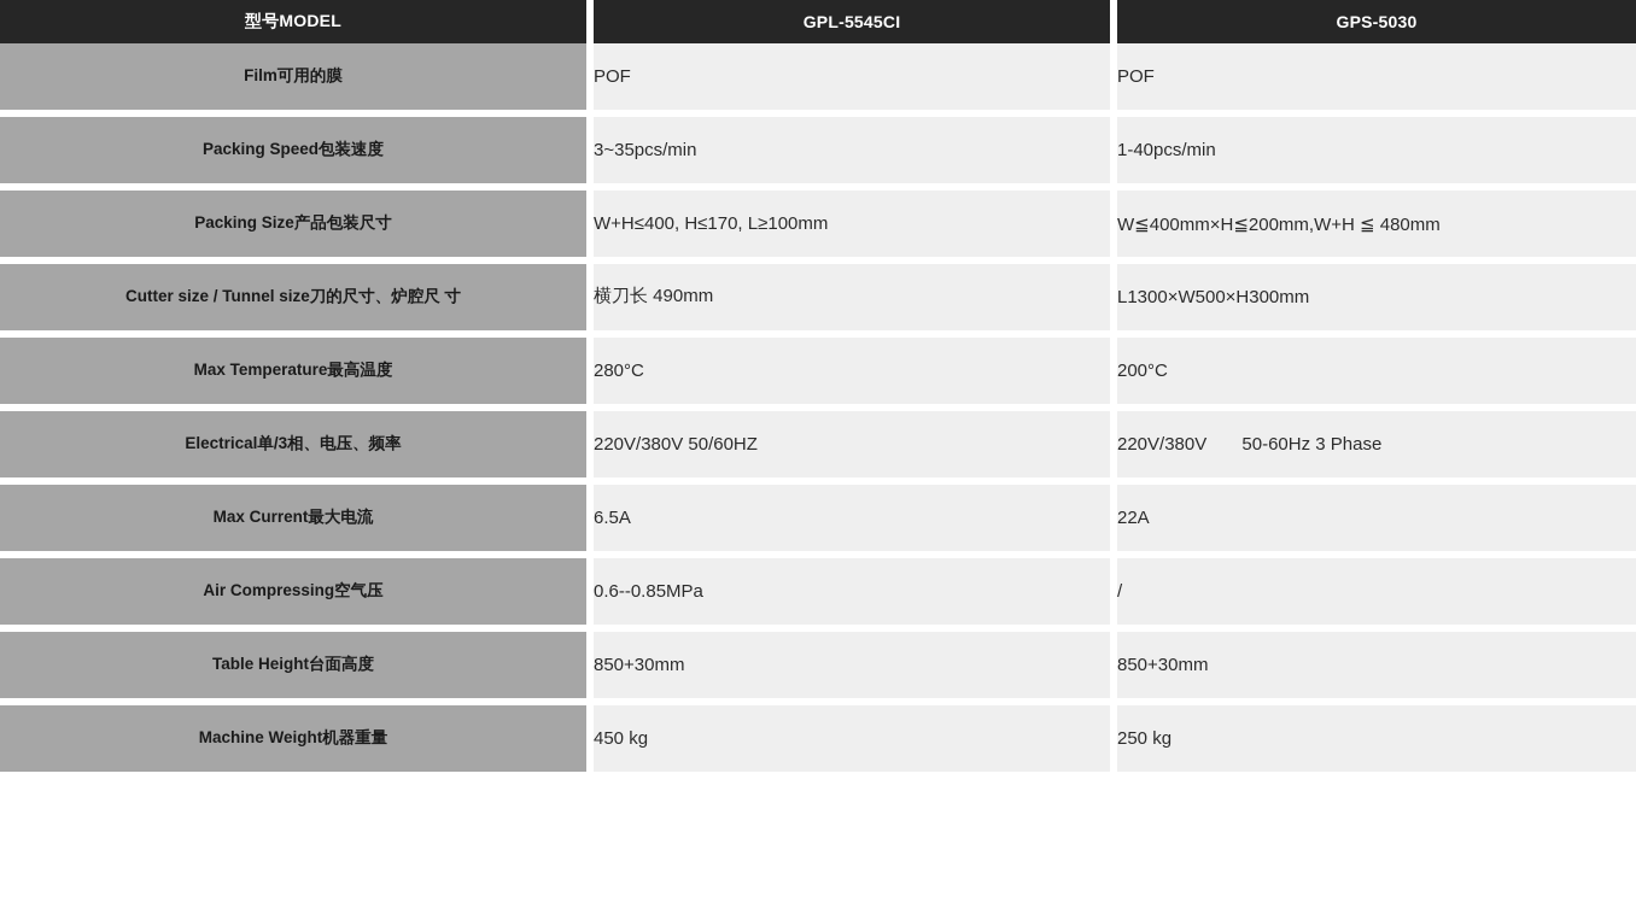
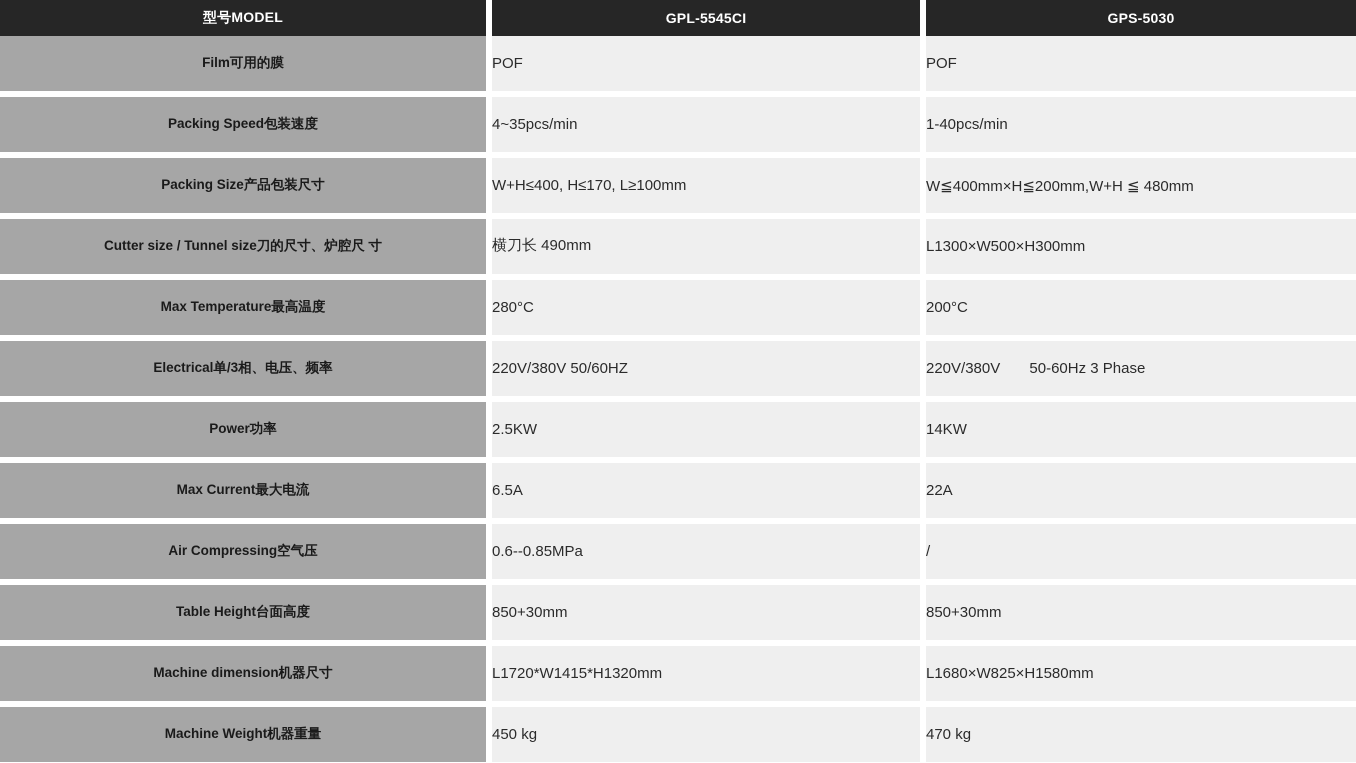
  型号MODEL	GPL-5545CI	GPS-5030
  Film可用的膜	POF	POF
- Packing Speed包装速度	3~35pcs/min	1-40pcs/min
+ Packing Speed包装速度	4~35pcs/min	1-40pcs/min
  Packing Size产品包装尺寸	W+H≤400, H≤170, L≥100mm	W≦400mm×H≦200mm,W+H ≦ 480mm
  Cutter size / Tunnel size刀的尺寸、炉腔尺 寸	横刀长 490mm	L1300×W500×H300mm
  Max Temperature最高温度	280°C	200°C
  Electrical单/3相、电压、频率	220V/380V 50/60HZ	220V/380V 50-60Hz 3 Phase
+ Power功率	2.5KW	14KW
  Max Current最大电流	6.5A	22A
  Air Compressing空气压	0.6--0.85MPa	/
  Table Height台面高度	850+30mm	850+30mm
+ Machine dimension机器尺寸	L1720*W1415*H1320mm	L1680×W825×H1580mm
- Machine Weight机器重量	450 kg	250 kg
+ Machine Weight机器重量	450 kg	470 kg
